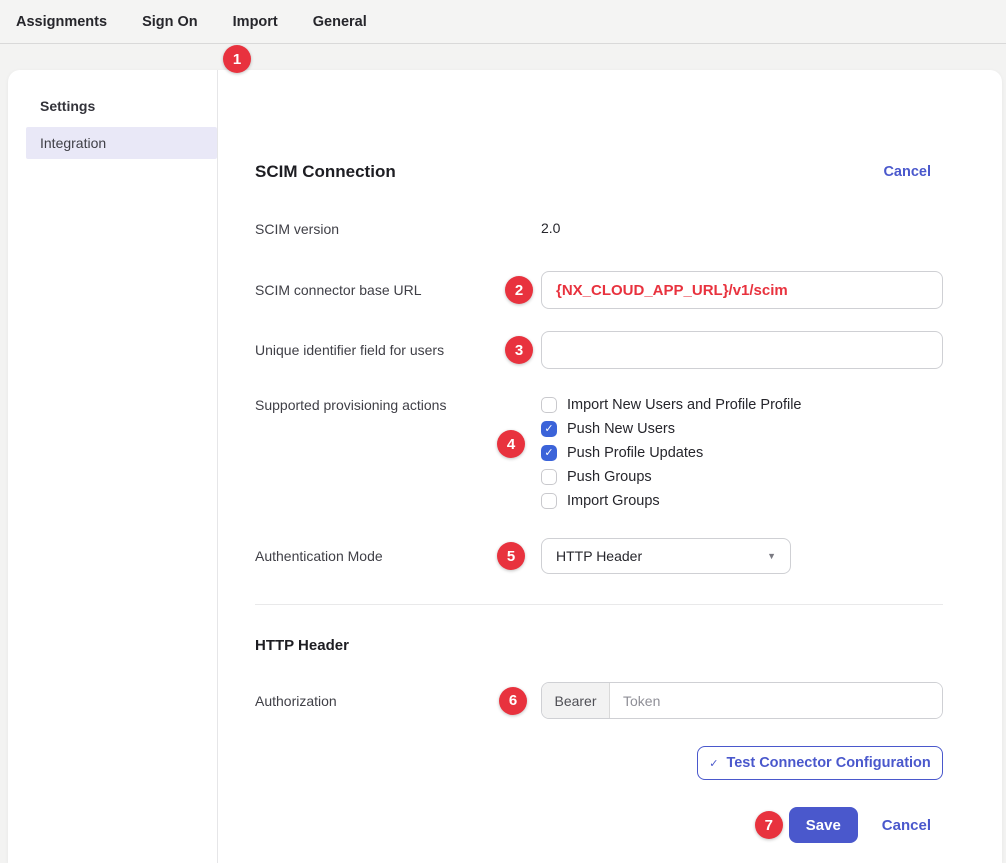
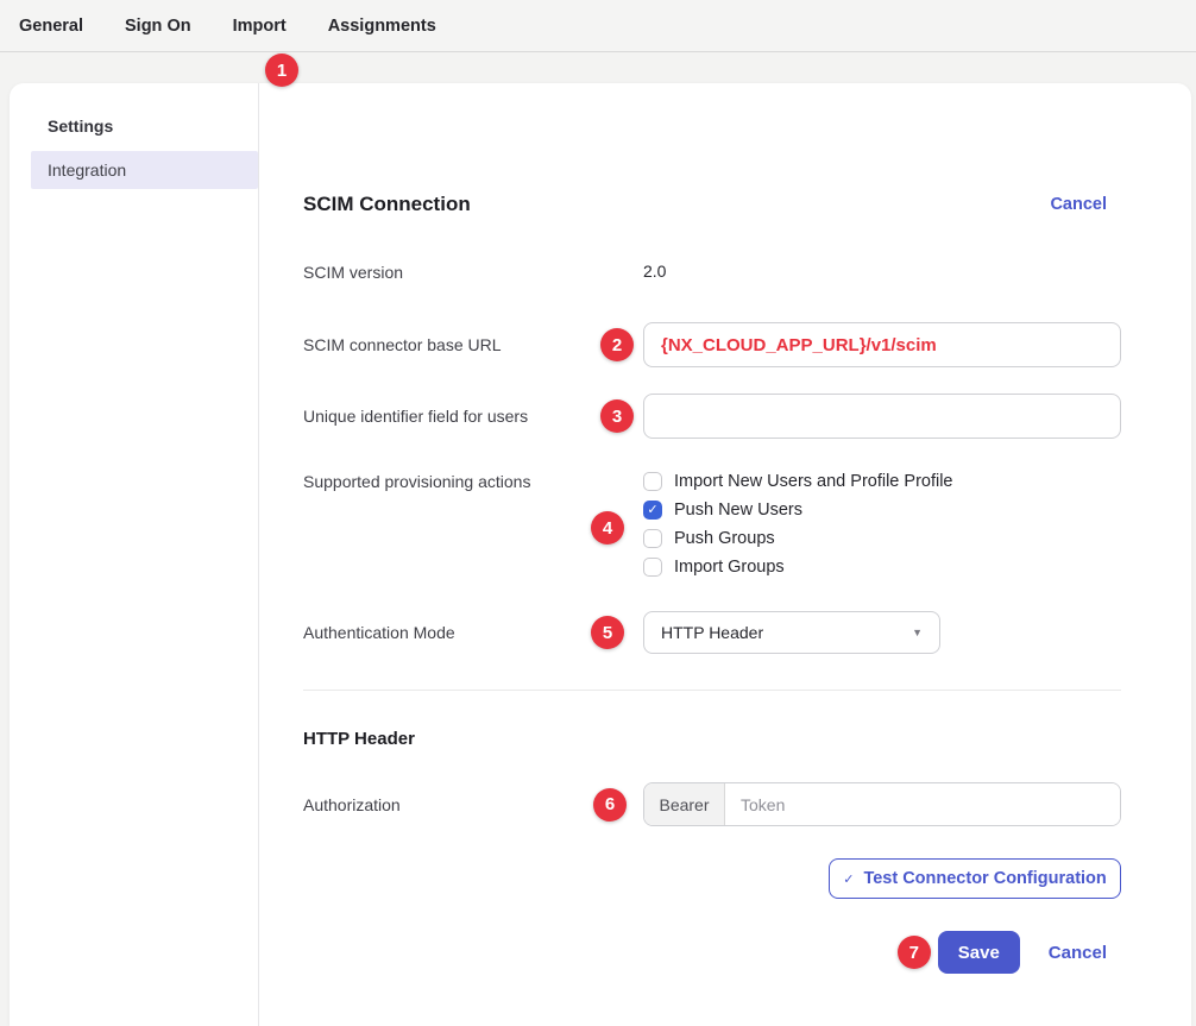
- Assignments
+ General
  Sign On
  Import
- General
+ Assignments
  1
  Settings
  Integration
  SCIM Connection
  Cancel
  SCIM version
  2.0
  SCIM connector base URL
  2
  {NX_CLOUD_APP_URL}/v1/scim
  Unique identifier field for users
  3
  Supported provisioning actions
  4
  Import New Users and Profile Profile
  Push New Users
- Push Profile Updates
  Push Groups
  Import Groups
  Authentication Mode
  5
  HTTP Header
  ▼
  HTTP Header
  Authorization
  6
  Bearer
  Token
  ✓
  Test Connector Configuration
  7
  Save
  Cancel
